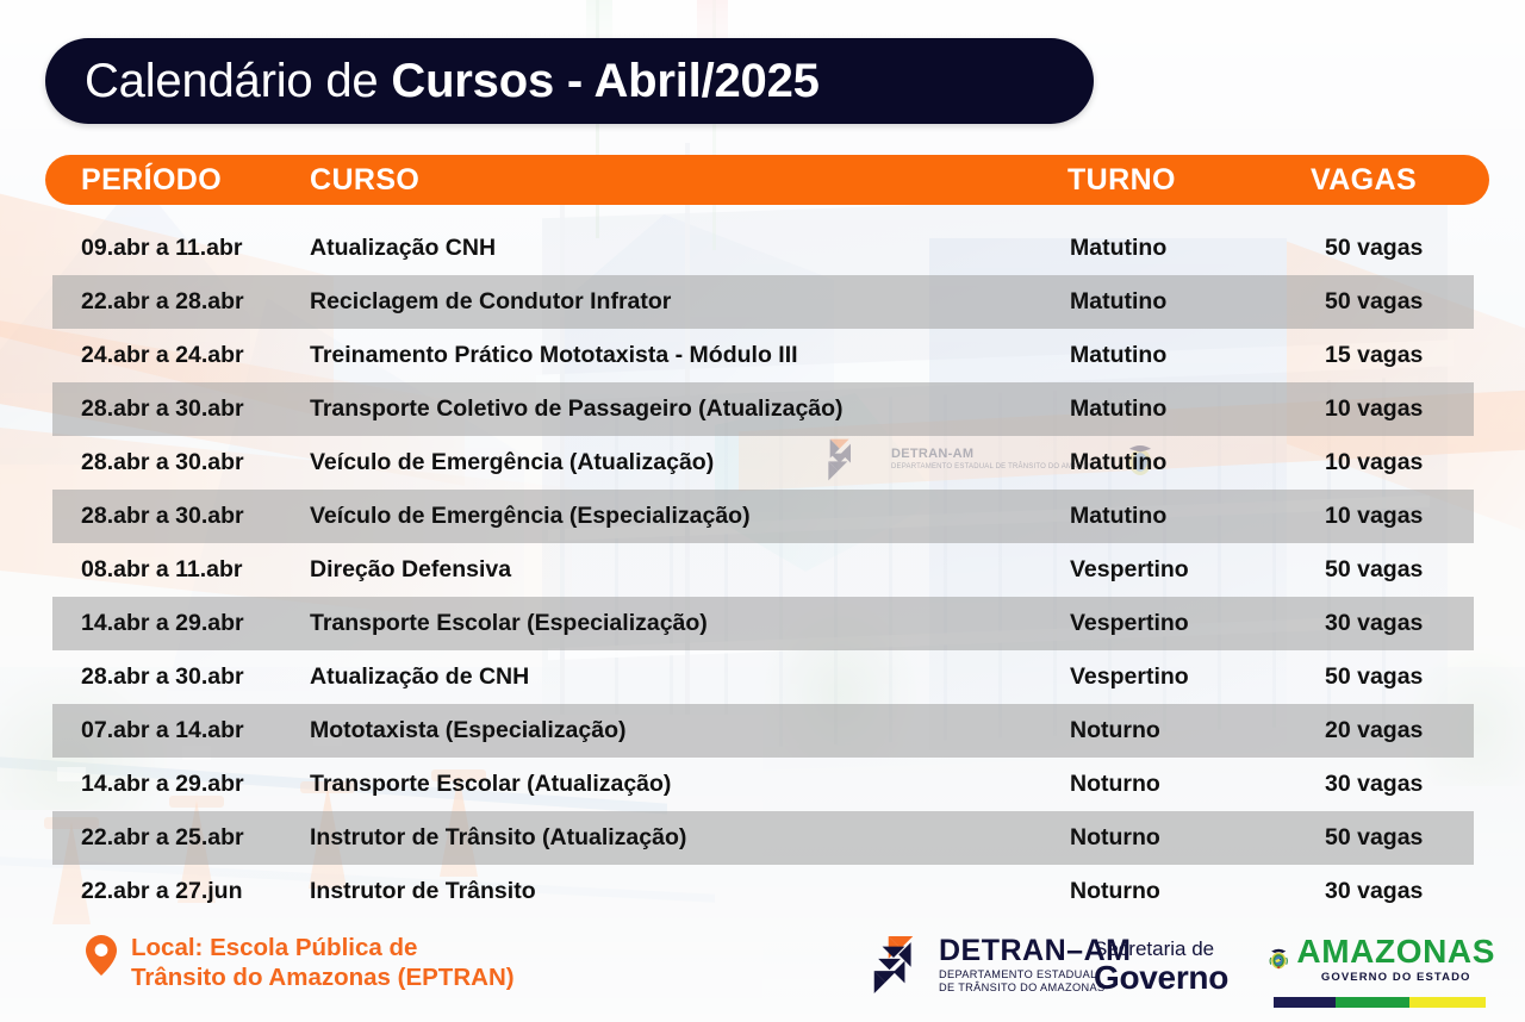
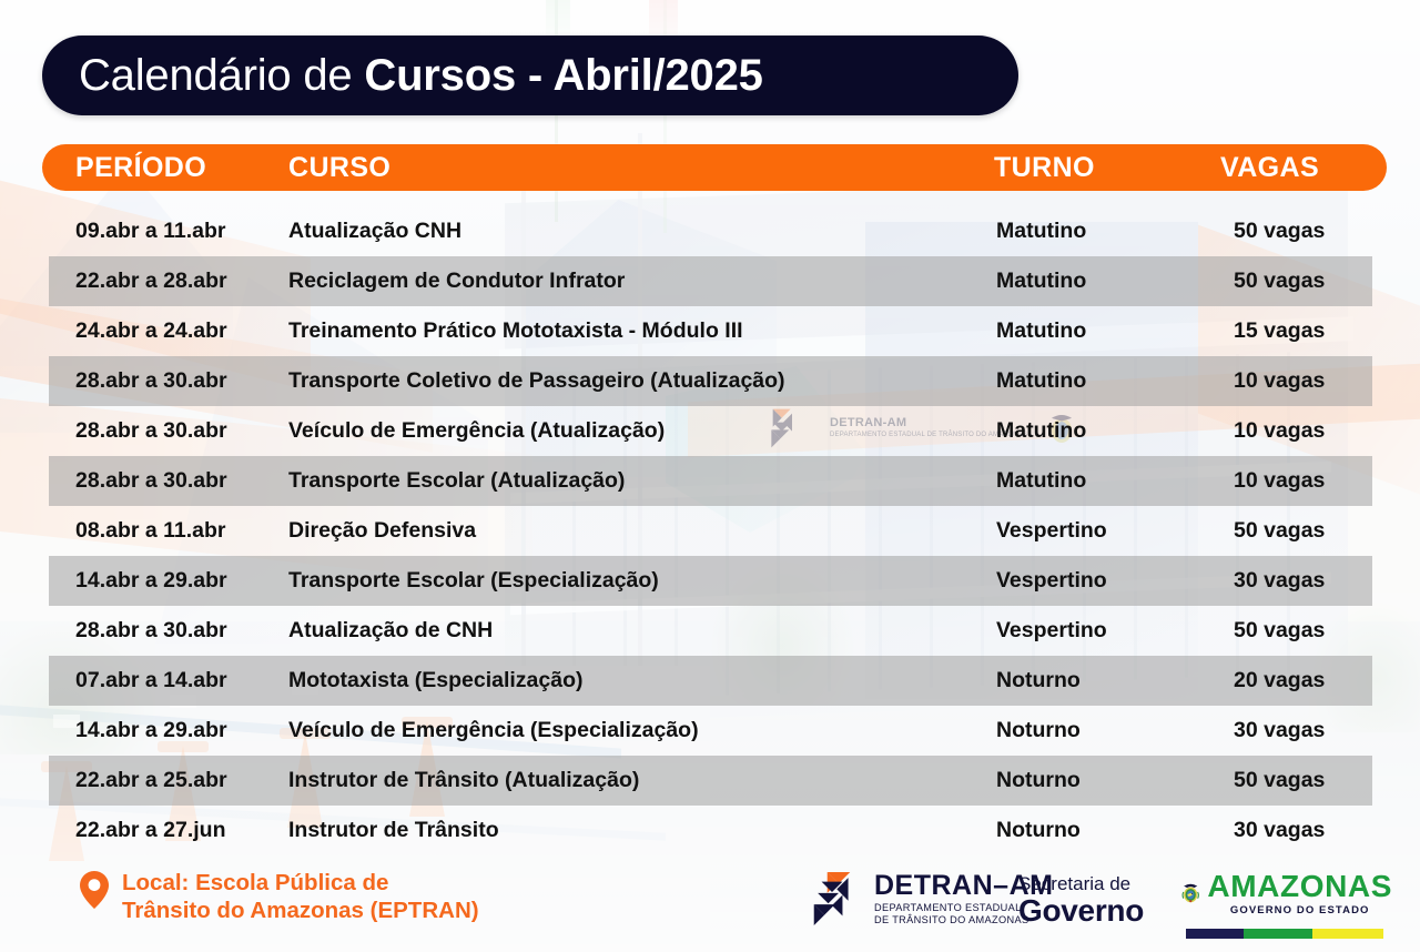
  DETRAN-AM
  Calendário de Cursos - Abril/2025
  PERÍODO
  CURSO
  TURNO
  VAGAS
  09.abr a 11.abr
  Atualização CNH
  Matutino
  50 vagas
  22.abr a 28.abr
  Reciclagem de Condutor Infrator
  Matutino
  50 vagas
  24.abr a 24.abr
  Treinamento Prático Mototaxista - Módulo III
  Matutino
  15 vagas
  28.abr a 30.abr
  Transporte Coletivo de Passageiro (Atualização)
  Matutino
  10 vagas
  28.abr a 30.abr
  Veículo de Emergência (Atualização)
  Matutino
  10 vagas
  28.abr a 30.abr
- Veículo de Emergência (Especialização)
+ Transporte Escolar (Atualização)
  Matutino
  10 vagas
  08.abr a 11.abr
  Direção Defensiva
  Vespertino
  50 vagas
  14.abr a 29.abr
  Transporte Escolar (Especialização)
  Vespertino
  30 vagas
  28.abr a 30.abr
  Atualização de CNH
  Vespertino
  50 vagas
  07.abr a 14.abr
  Mototaxista (Especialização)
  Noturno
  20 vagas
  14.abr a 29.abr
- Transporte Escolar (Atualização)
+ Veículo de Emergência (Especialização)
  Noturno
  30 vagas
  22.abr a 25.abr
  Instrutor de Trânsito (Atualização)
  Noturno
  50 vagas
  22.abr a 27.jun
  Instrutor de Trânsito
  Noturno
  30 vagas
  Local: Escola Pública de
  Trânsito do Amazonas (EPTRAN)
  DETRAN–AM
  DEPARTAMENTO ESTADUAL
  DE TRÂNSITO DO AMAZONAS
  Secretaria de
  Governo
  AMAZONAS
  GOVERNO DO ESTADO
